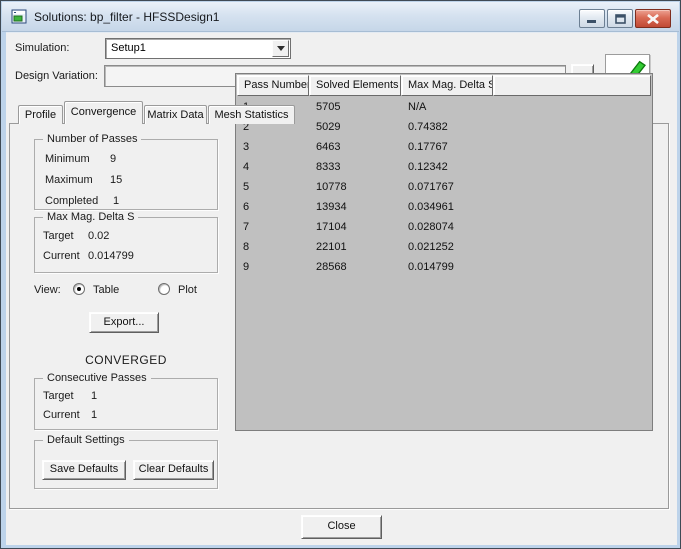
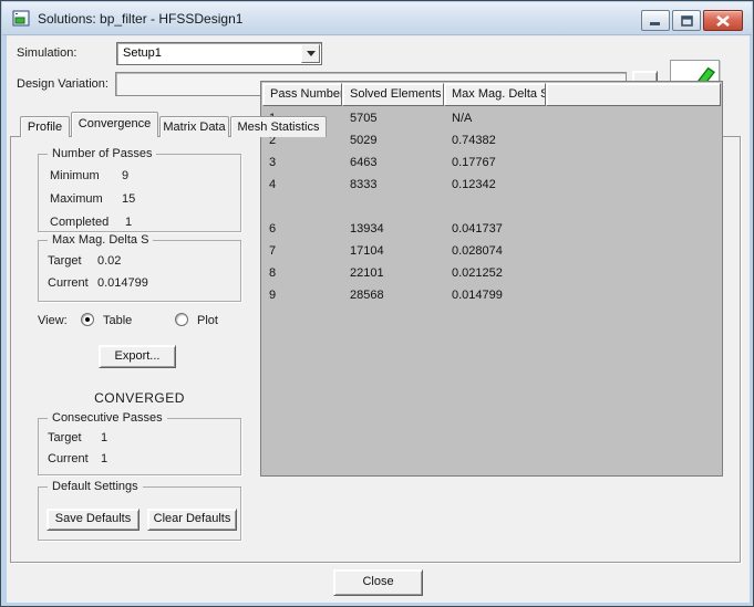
  Solutions: bp_filter - HFSSDesign1
  Simulation:
  Setup1
  Design Variation:
  Profile
  Convergence
  Matrix Data
  Mesh Statistics
  Number of Passes
  Minimum
  9
  Maximum
  15
  Completed
  1
  Max Mag. Delta S
  Target
  0.02
  Current
  0.014799
  View:
  Table
  Plot
  Export...
  CONVERGED
  Consecutive Passes
  Target
  1
  Current
  1
  Default Settings
  Save Defaults
  Clear Defaults
  Pass Numbe
  Solved Elements
  Max Mag. Delta S
  5705
  N/A
  2
  5029
  0.74382
  3
  6463
  0.17767
  4
  8333
  0.12342
- 5
- 10778
- 0.071767
  6
  13934
- 0.034961
+ 0.041737
  7
  17104
  0.028074
  8
  22101
  0.021252
  9
  28568
  0.014799
  Close
